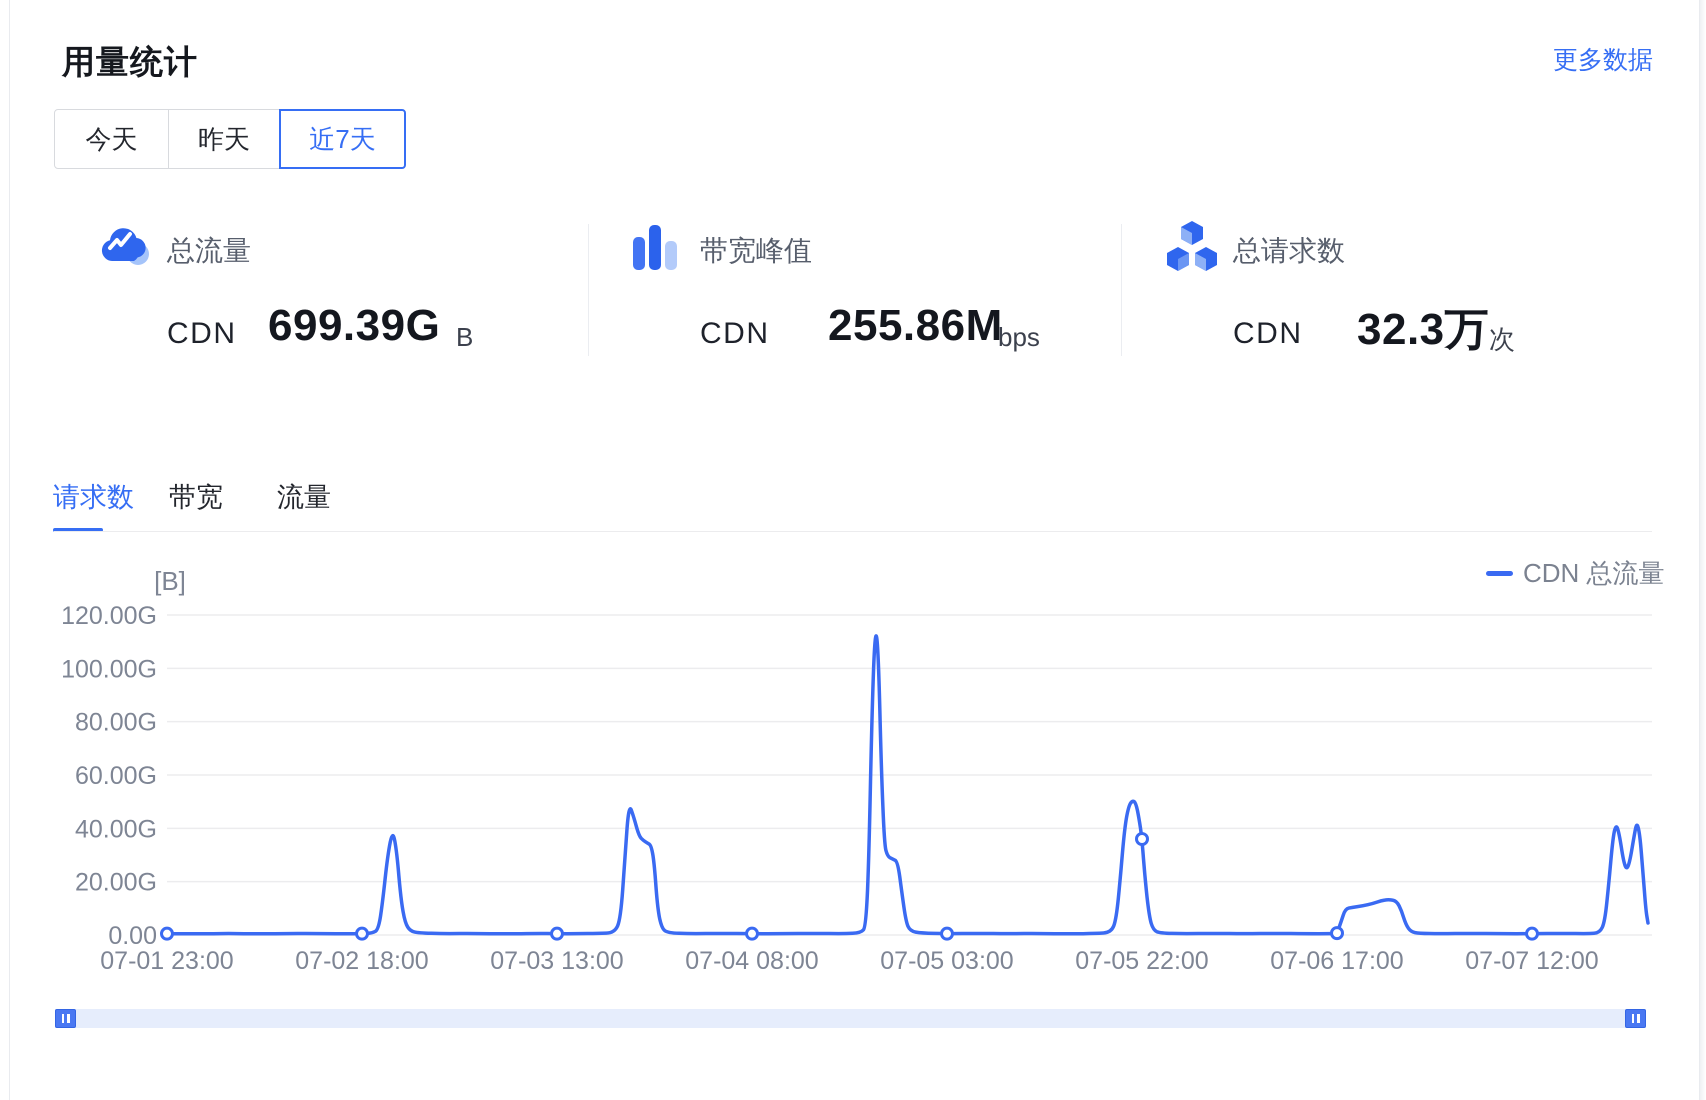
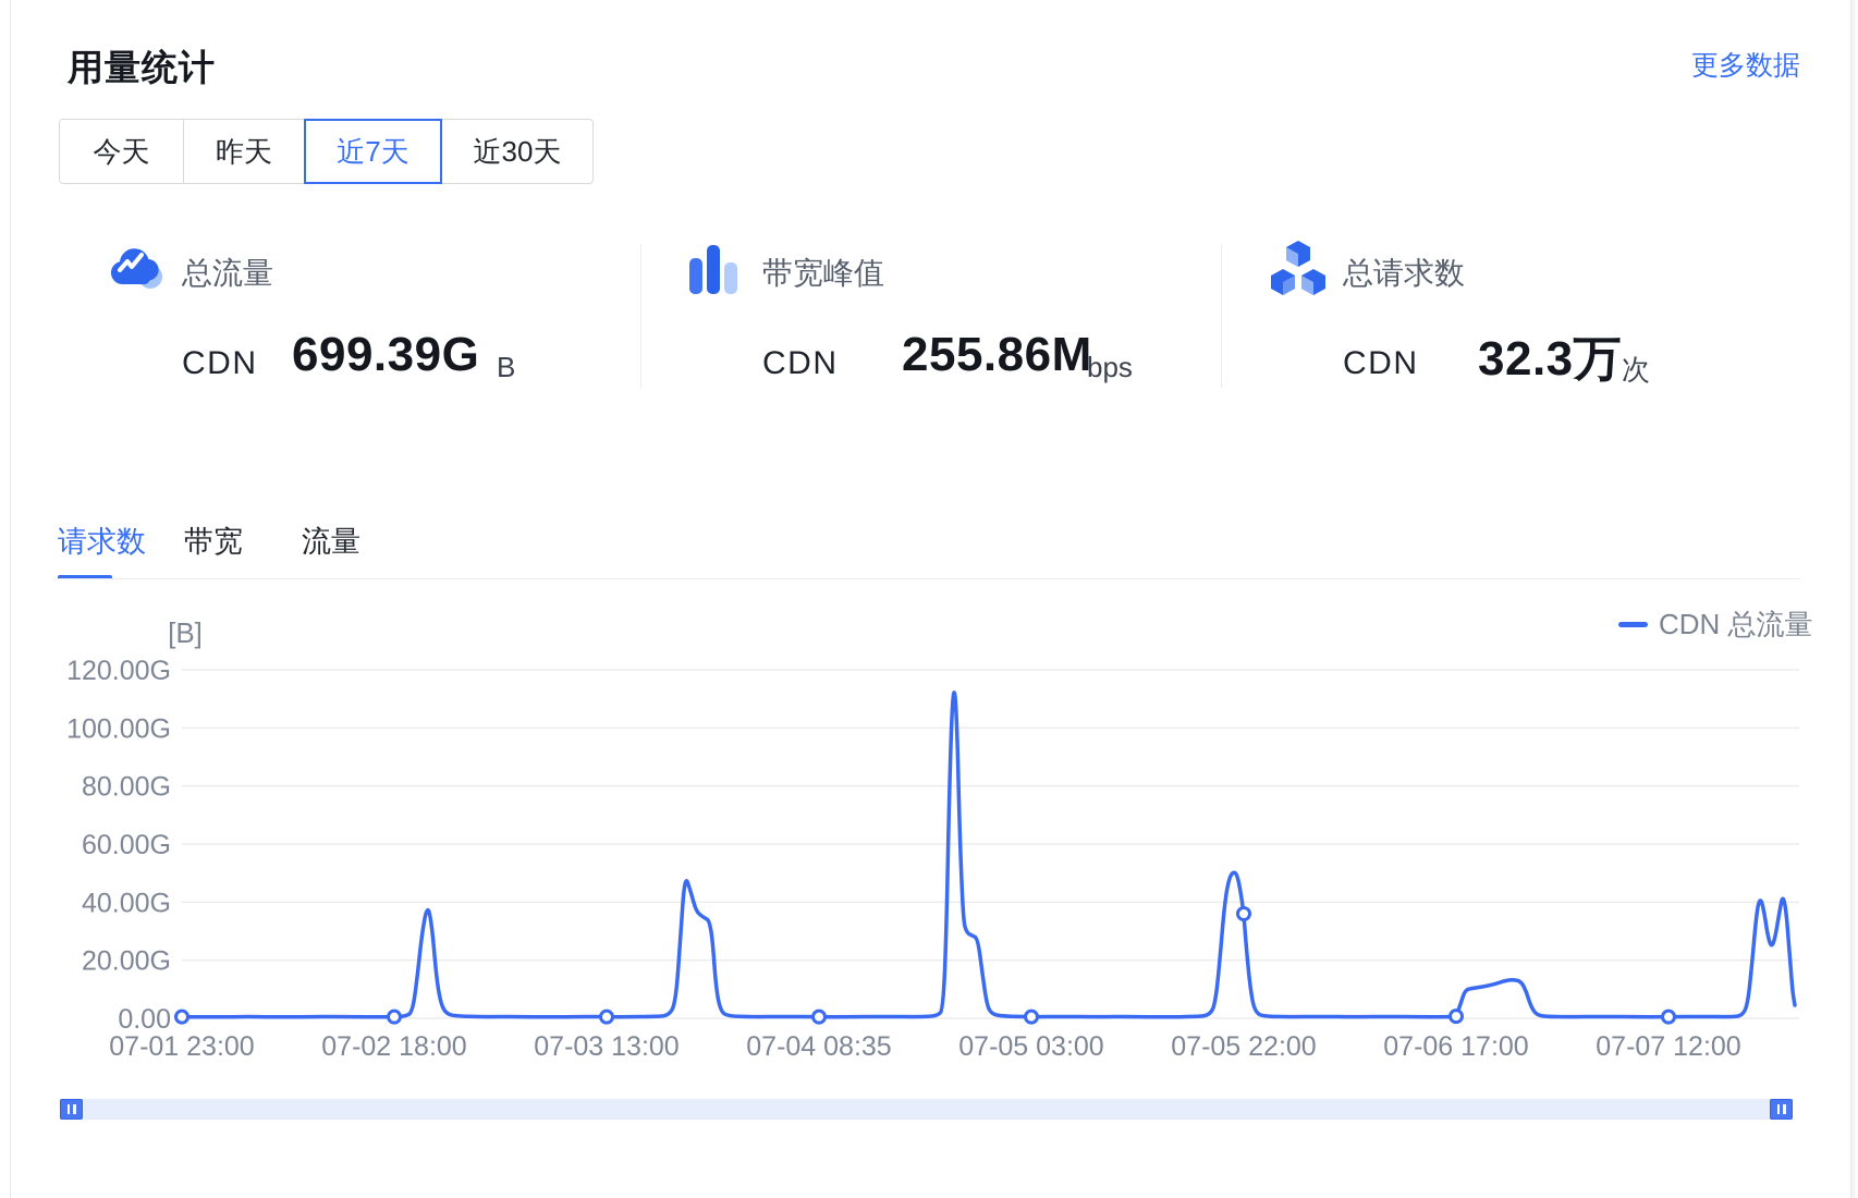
  用量统计
  更多数据
  今天
  昨天
  近7天
+ 近30天
  总流量
  CDN
  699.39G
  B
  带宽峰值
  CDN
  255.86M
  bps
  总请求数
  CDN
  32.3万
  次
  请求数
  带宽
  流量
  CDN 总流量
  [B]
  120.00G
  100.00G
  80.00G
  60.00G
  40.00G
  20.00G
  0.00
  07-01 23:00
  07-02 18:00
  07-03 13:00
- 07-04 08:00
+ 07-04 08:35
  07-05 03:00
  07-05 22:00
  07-06 17:00
  07-07 12:00
